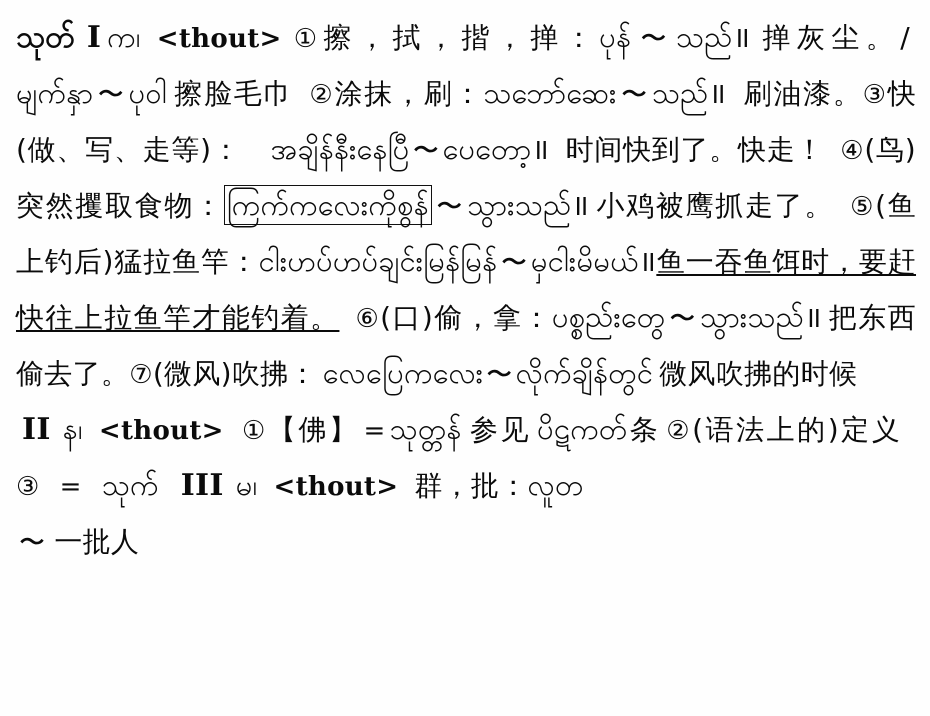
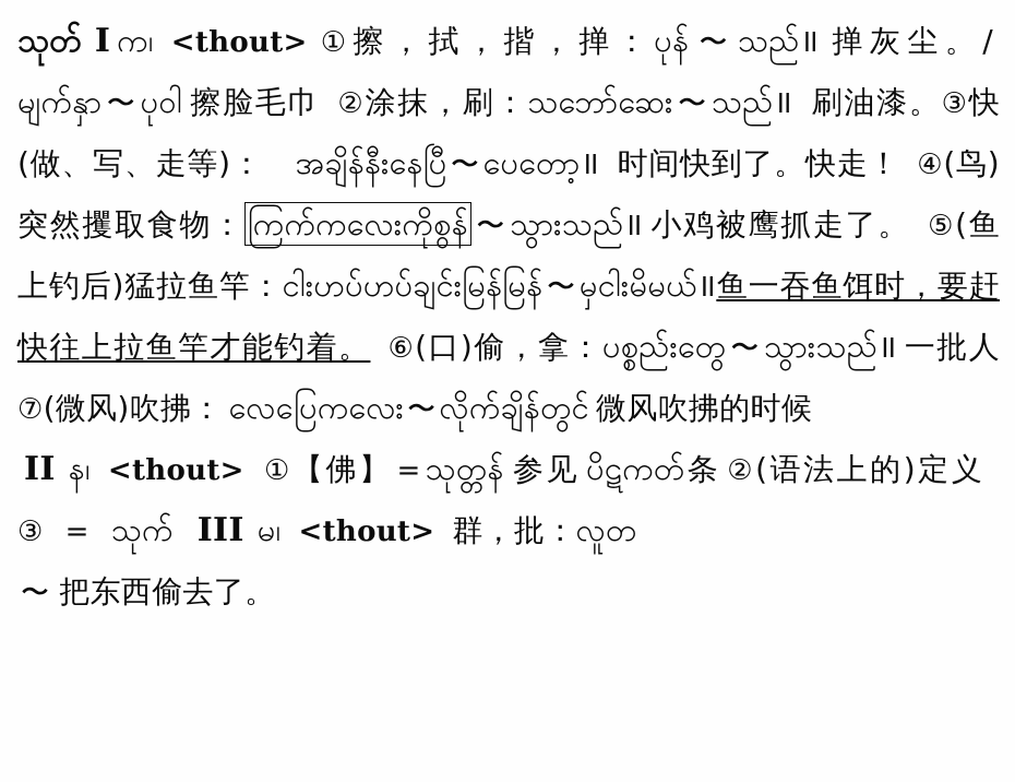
- သုတ် I က၊ <thout> ①擦，拭，揩，掸：ပုန်〜သည်॥ 掸灰尘。/မျက်နှာ〜ပုဝါ 擦脸毛巾 ②涂抹，刷：သဘော်ဆေး〜သည်॥ 刷油漆。③快(做、写、走等)： အချိန်နီးနေပြီ〜ပေတော့॥ 时间快到了。快走！ ④(鸟)突然攫取食物：ကြက်ကလေးကိုစွန် 〜သွားသည်॥ 小鸡被鹰抓走了。 ⑤(鱼上钓后)猛拉鱼竿：ငါးဟပ်ဟပ်ချင်းမြန်မြန်〜မှငါးမိမယ်॥鱼一吞鱼饵时，要赶快往上拉鱼竿才能钓着。 ⑥(口)偷，拿：ပစ္စည်းတွေ〜သွားသည်॥ 把东西偷去了。⑦(微风)吹拂： လေပြေကလေး〜လိုက်ချိန်တွင် 微风吹拂的时候
+ သုတ် I က၊ <thout> ①擦，拭，揩，掸：ပုန်〜သည်॥ 掸灰尘。/မျက်နှာ〜ပုဝါ 擦脸毛巾 ②涂抹，刷：သဘော်ဆေး〜သည်॥ 刷油漆。③快(做、写、走等)： အချိန်နီးနေပြီ〜ပေတော့॥ 时间快到了。快走！ ④(鸟)突然攫取食物：ကြက်ကလေးကိုစွန် 〜သွားသည်॥ 小鸡被鹰抓走了。 ⑤(鱼上钓后)猛拉鱼竿：ငါးဟပ်ဟပ်ချင်းမြန်မြန်〜မှငါးမိမယ်॥鱼一吞鱼饵时，要赶快往上拉鱼竿才能钓着。 ⑥(口)偷，拿：ပစ္စည်းတွေ〜သွားသည်॥ 一批人⑦(微风)吹拂： လေပြေကလေး〜လိုက်ချိန်တွင် 微风吹拂的时候
  II န၊ <thout> ①【佛】 = သုတ္တန် 参见 ပိဋကတ်条 ②(语法上的)定义③ = သုက် III မ၊ <thout> 群，批：လူတ
- 〜 一批人
+ 〜 把东西偷去了。
